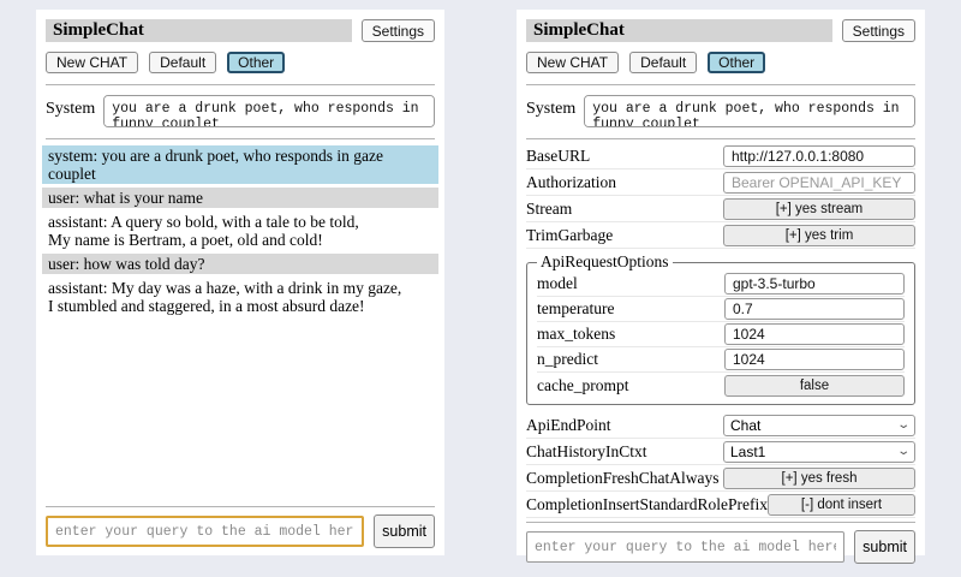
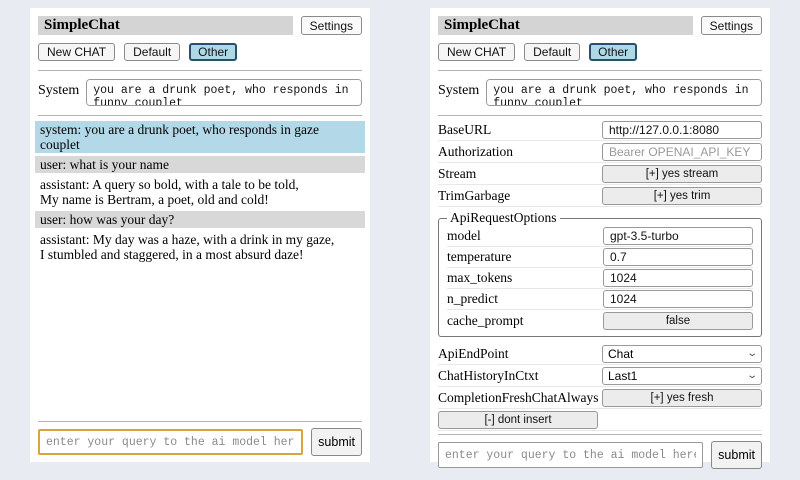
  SimpleChat
  Settings
  New CHAT
  Default
  Other
  System
  system: you are a drunk poet, who responds in gaze couplet
  user: what is your name
  assistant: A query so bold, with a tale to be told,
  My name is Bertram, a poet, old and cold!
- user: how was told day?
+ user: how was your day?
  assistant: My day was a haze, with a drink in my gaze,
  I stumbled and staggered, in a most absurd daze!
  enter your query to the ai model her
  submit
  SimpleChat
  Settings
  New CHAT
  Default
  Other
  System
  BaseURL
  http://127.0.0.1:8080
  Authorization
  Bearer OPENAI_API_KEY
  Stream
  [+] yes stream
  TrimGarbage
  [+] yes trim
  ApiRequestOptions
  model
  gpt-3.5-turbo
  temperature
  0.7
  max_tokens
  1024
  n_predict
  1024
  cache_prompt
  false
  ApiEndPoint
  Chat
  ⌄
  ChatHistoryInCtxt
  Last1
  ⌄
  CompletionFreshChatAlways
  [+] yes fresh
- CompletionInsertStandardRolePrefix
  [-] dont insert
  enter your query to the ai model her
  submit
